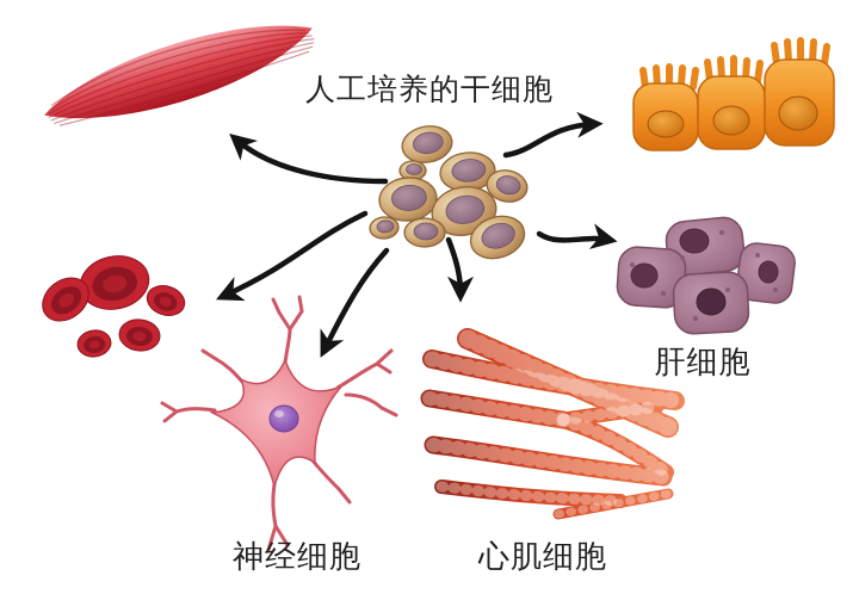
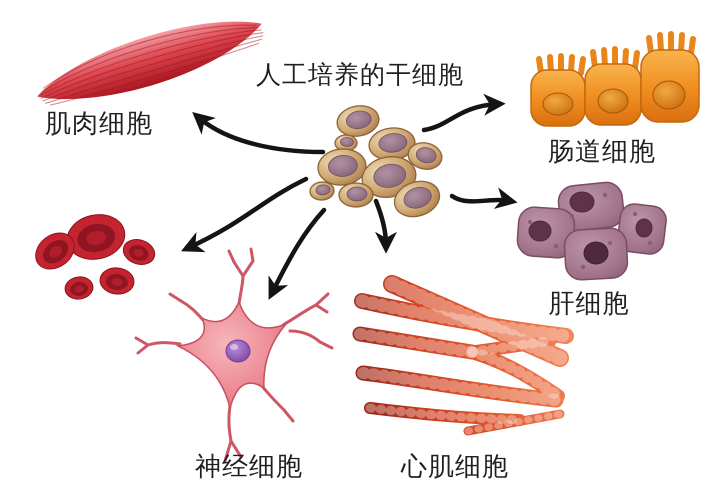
  人工培养的干细胞
+ 肌肉细胞
+ 肠道细胞
  肝细胞
  神经细胞
  心肌细胞
